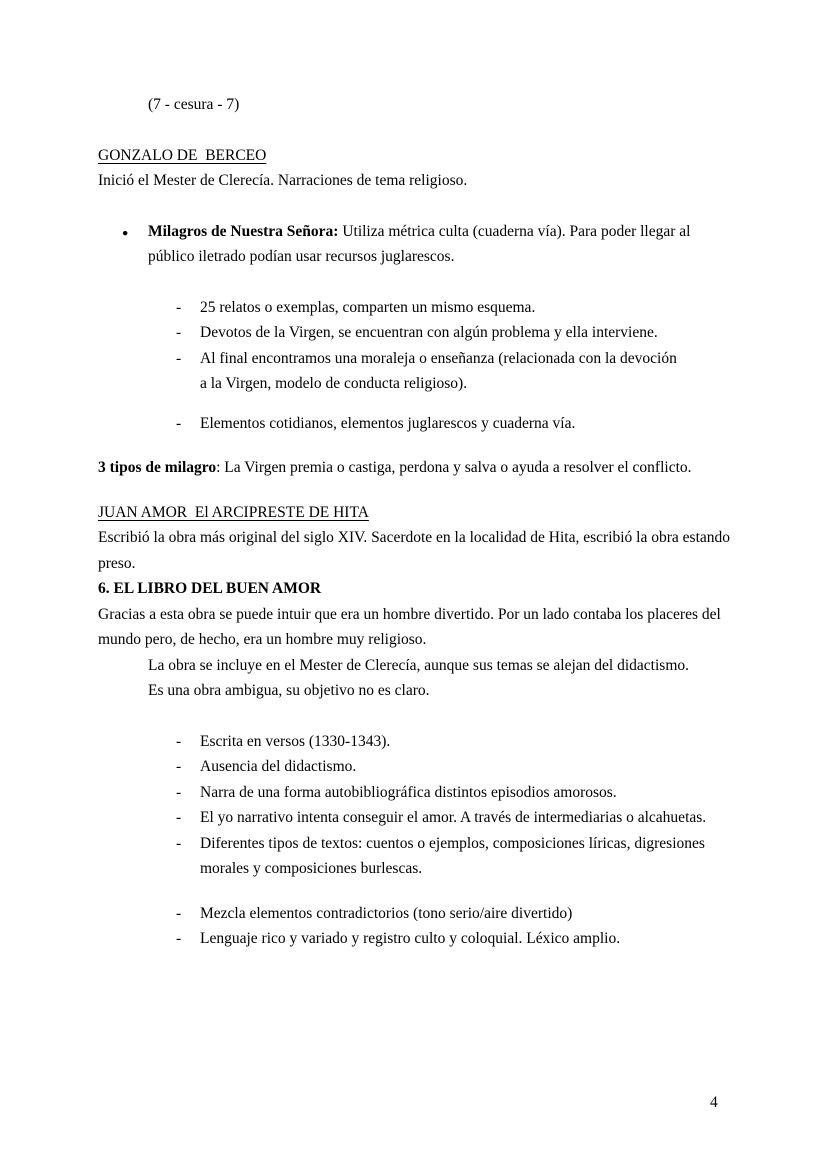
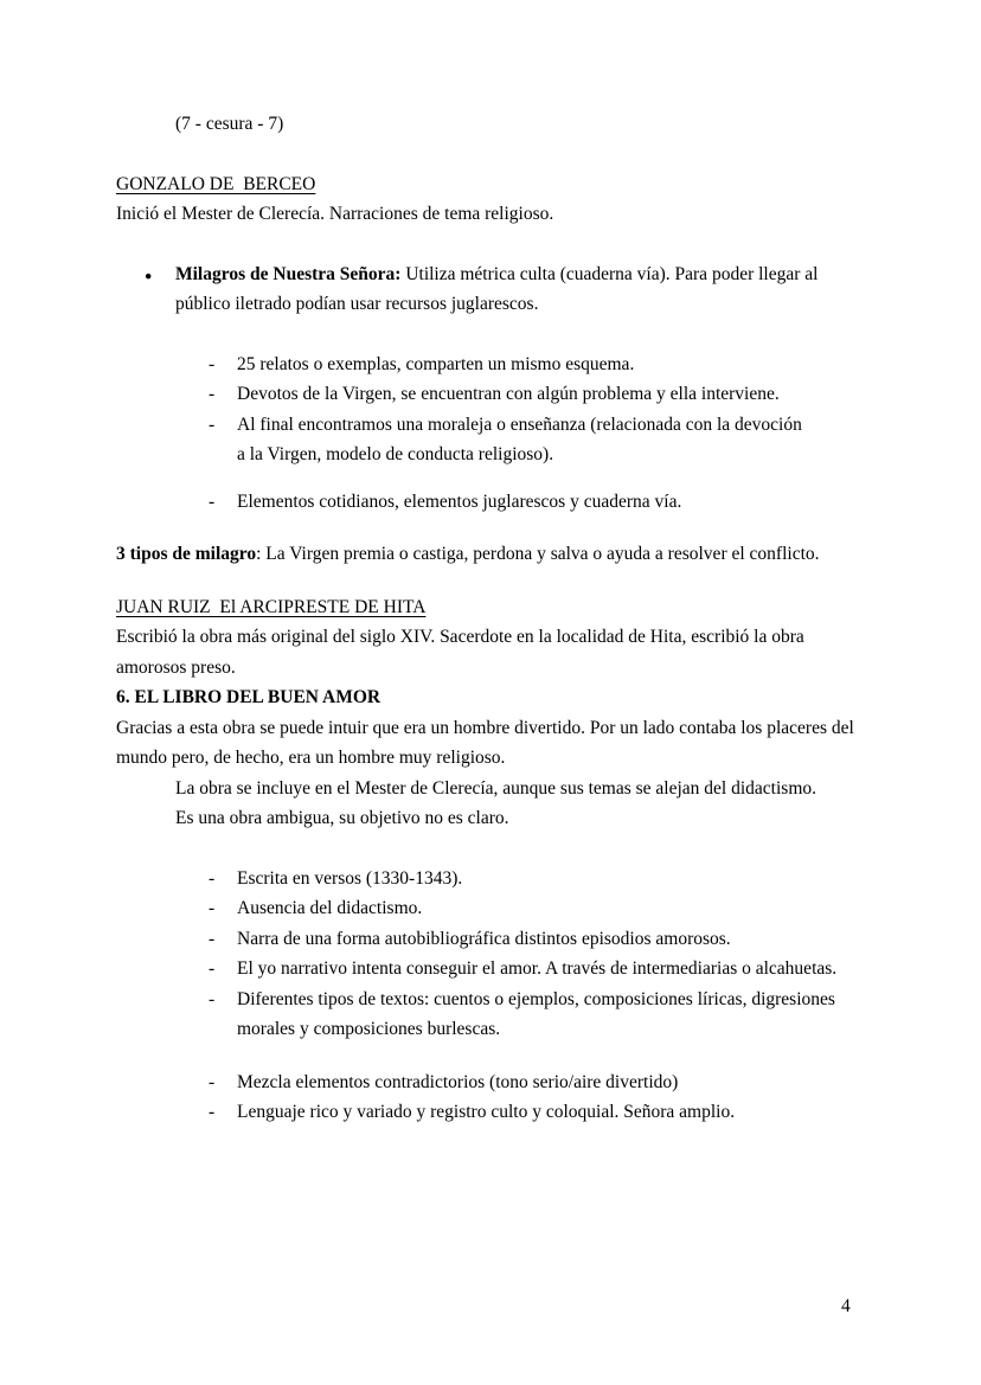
  (7 - cesura - 7)
  GONZALO DE BERCEO
  Inició el Mester de Clerecía. Narraciones de tema religioso.
  ●
  Milagros de Nuestra Señora: Utiliza métrica culta (cuaderna vía). Para poder llegar al público iletrado podían usar recursos juglarescos.
  -
  25 relatos o exemplas, comparten un mismo esquema.
  -
  Devotos de la Virgen, se encuentran con algún problema y ella interviene.
  -
  Al final encontramos una moraleja o enseñanza (relacionada con la devoción a la Virgen, modelo de conducta religioso).
  -
  Elementos cotidianos, elementos juglarescos y cuaderna vía.
  3 tipos de milagro: La Virgen premia o castiga, perdona y salva o ayuda a resolver el conflicto.
- JUAN AMOR El ARCIPRESTE DE HITA
+ JUAN RUIZ El ARCIPRESTE DE HITA
- Escribió la obra más original del siglo XIV. Sacerdote en la localidad de Hita, escribió la obra estando preso.
+ Escribió la obra más original del siglo XIV. Sacerdote en la localidad de Hita, escribió la obra amorosos preso.
  6. EL LIBRO DEL BUEN AMOR
  Gracias a esta obra se puede intuir que era un hombre divertido. Por un lado contaba los placeres del mundo pero, de hecho, era un hombre muy religioso.
  La obra se incluye en el Mester de Clerecía, aunque sus temas se alejan del didactismo.
  Es una obra ambigua, su objetivo no es claro.
  -
  Escrita en versos (1330-1343).
  -
  Ausencia del didactismo.
  -
  Narra de una forma autobibliográfica distintos episodios amorosos.
  -
  El yo narrativo intenta conseguir el amor. A través de intermediarias o alcahuetas.
  -
  Diferentes tipos de textos: cuentos o ejemplos, composiciones líricas, digresiones morales y composiciones burlescas.
  -
  Mezcla elementos contradictorios (tono serio/aire divertido)
  -
- Lenguaje rico y variado y registro culto y coloquial. Léxico amplio.
+ Lenguaje rico y variado y registro culto y coloquial. Señora amplio.
  4
